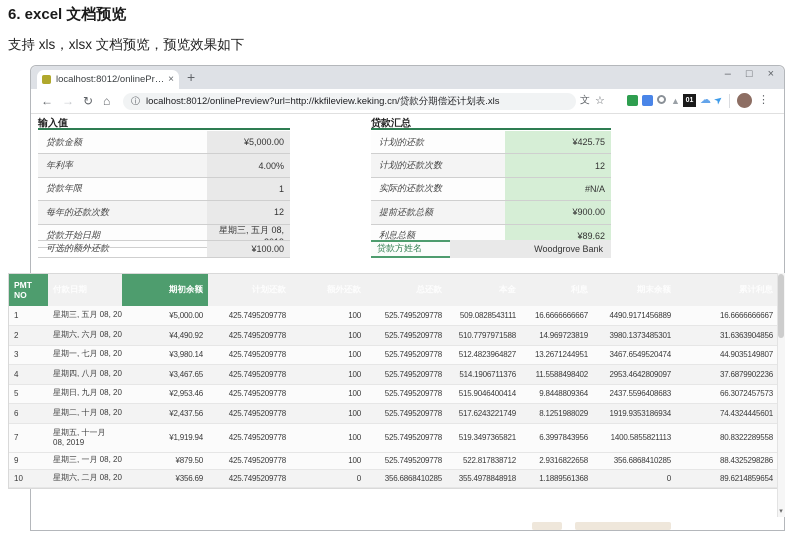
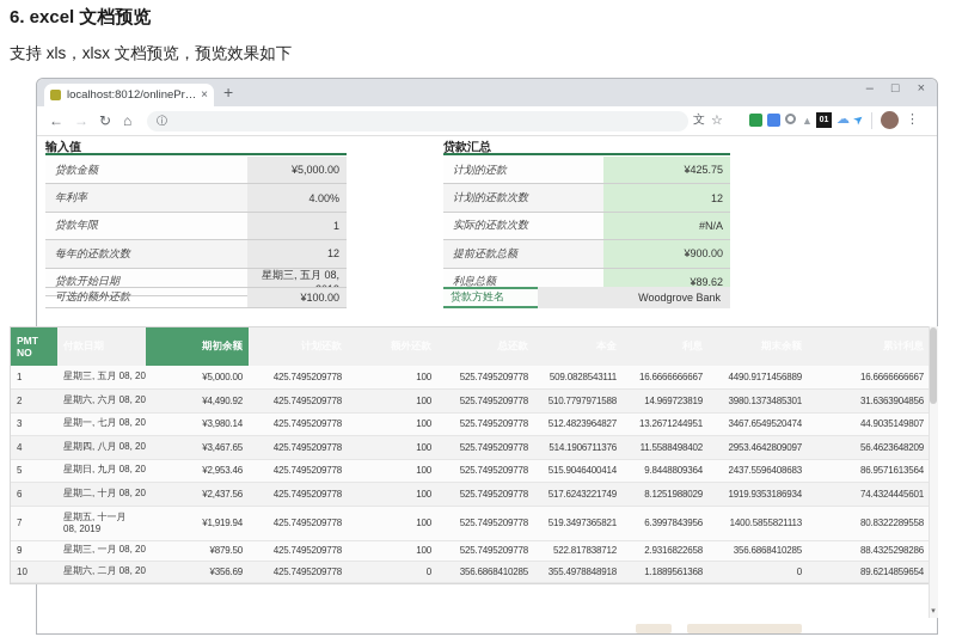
  6. excel 文档预览
  支持 xls，xlsx 文档预览，预览效果如下
  localhost:8012/onlinePrev
  ×
  +
  –
  □
  ×
  ←
  →
  ↻
  ⌂
  ⓘ
- localhost:8012/onlinePreview?url=http://kkfileview.keking.cn/贷款分期偿还计划表.xls
  文
  ☆
  ▲
  ☁
  ⋮
  输入值
  贷款金额
  ¥5,000.00
  年利率
  4.00%
  贷款年限
  1
  每年的还款次数
  12
  贷款开始日期
  贷款汇总
  计划的还款
  ¥425.75
  计划的还款次数
  12
  实际的还款次数
  #N/A
  提前还款总额
  ¥900.00
  利息总额
  ¥89.62
  可选的额外还款
  ¥100.00
  贷款方姓名
  Woodgrove Bank
  1	星期三, 五月 08, 20	¥5,000.00	425.7495209778	100	525.7495209778	509.0828543111	16.6666666667	4490.9171456889	16.6666666667
  2	星期六, 六月 08, 20	¥4,490.92	425.7495209778	100	525.7495209778	510.7797971588	14.969723819	3980.1373485301	31.6363904856
  3	星期一, 七月 08, 20	¥3,980.14	425.7495209778	100	525.7495209778	512.4823964827	13.2671244951	3467.6549520474	44.9035149807
- 4	星期四, 八月 08, 20	¥3,467.65	425.7495209778	100	525.7495209778	514.1906711376	11.5588498402	2953.4642809097	37.6879902236
+ 4	星期四, 八月 08, 20	¥3,467.65	425.7495209778	100	525.7495209778	514.1906711376	11.5588498402	2953.4642809097	56.4623648209
- 5	星期日, 九月 08, 20	¥2,953.46	425.7495209778	100	525.7495209778	515.9046400414	9.8448809364	2437.5596408683	66.3072457573
+ 5	星期日, 九月 08, 20	¥2,953.46	425.7495209778	100	525.7495209778	515.9046400414	9.8448809364	2437.5596408683	86.9571613564
  6	星期二, 十月 08, 20	¥2,437.56	425.7495209778	100	525.7495209778	517.6243221749	8.1251988029	1919.9353186934	74.4324445601
  7	星期五, 十一月 08, 2019	¥1,919.94	425.7495209778	100	525.7495209778	519.3497365821	6.3997843956	1400.5855821113	80.8322289558
  9	星期三, 一月 08, 20	¥879.50	425.7495209778	100	525.7495209778	522.817838712	2.9316822658	356.6868410285	88.4325298286
  10	星期六, 二月 08, 20	¥356.69	425.7495209778	0	356.6868410285	355.4978848918	1.1889561368	0	89.6214859654
